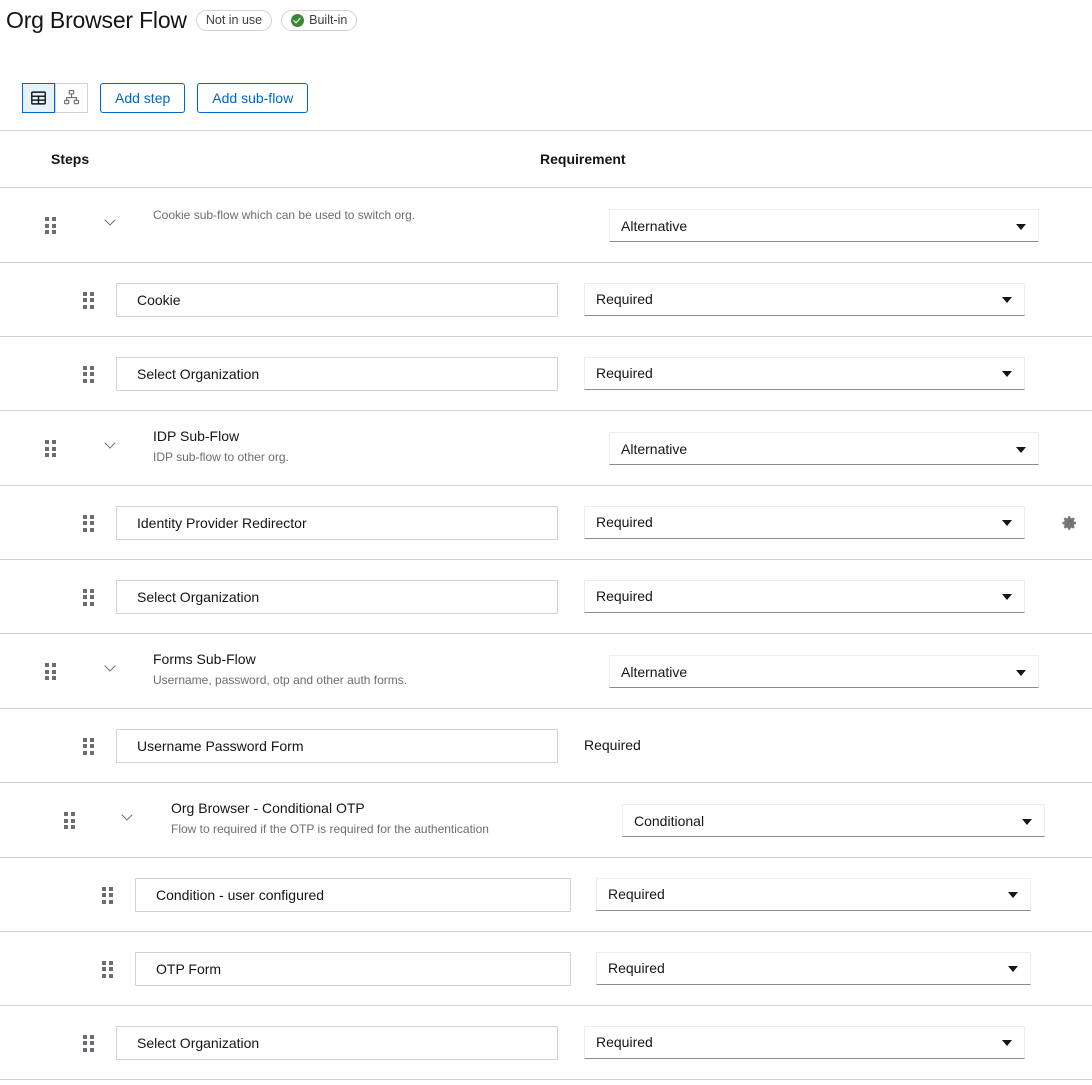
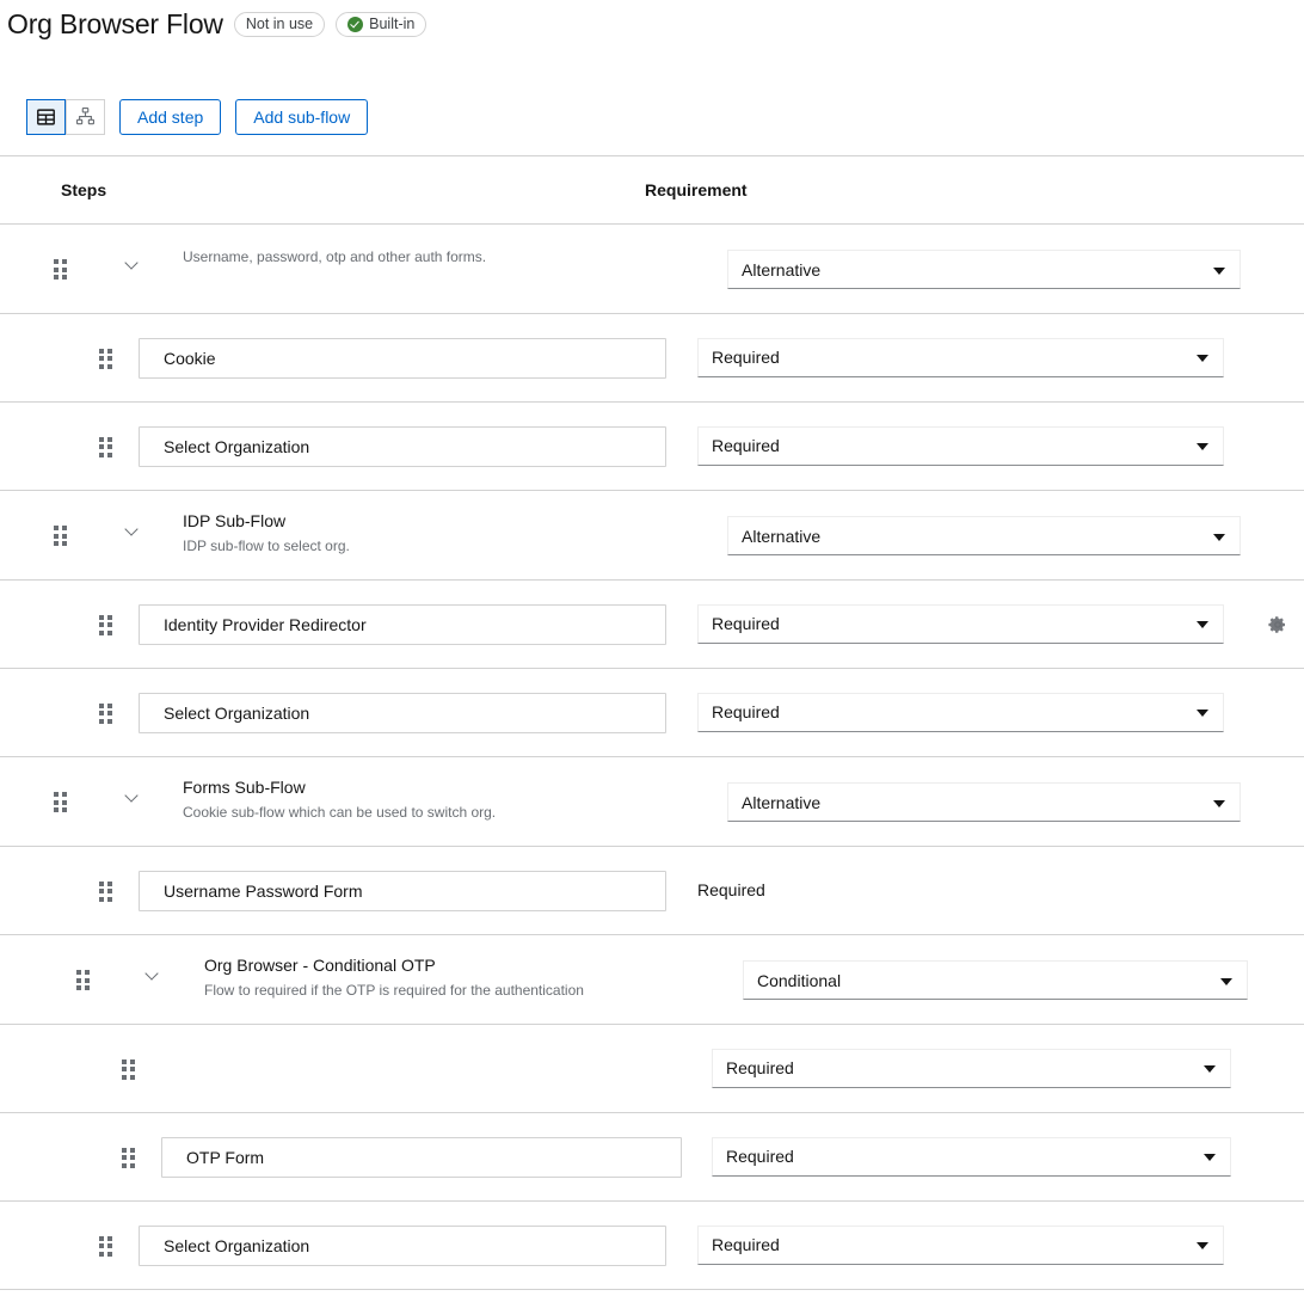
  Org Browser Flow
  Not in use
  Built-in
  Add step
  Add sub-flow
  Steps
  Requirement
- Cookie sub-flow which can be used to switch org.
+ Username, password, otp and other auth forms.
  Alternative
  Cookie
  Required
  Select Organization
  Required
  IDP Sub-Flow
- IDP sub-flow to other org.
+ IDP sub-flow to select org.
  Alternative
  Identity Provider Redirector
  Required
  Select Organization
  Required
  Forms Sub-Flow
- Username, password, otp and other auth forms.
+ Cookie sub-flow which can be used to switch org.
  Alternative
  Username Password Form
  Required
  Org Browser - Conditional OTP
  Flow to required if the OTP is required for the authentication
  Conditional
- Condition - user configured
  Required
  OTP Form
  Required
  Select Organization
  Required
